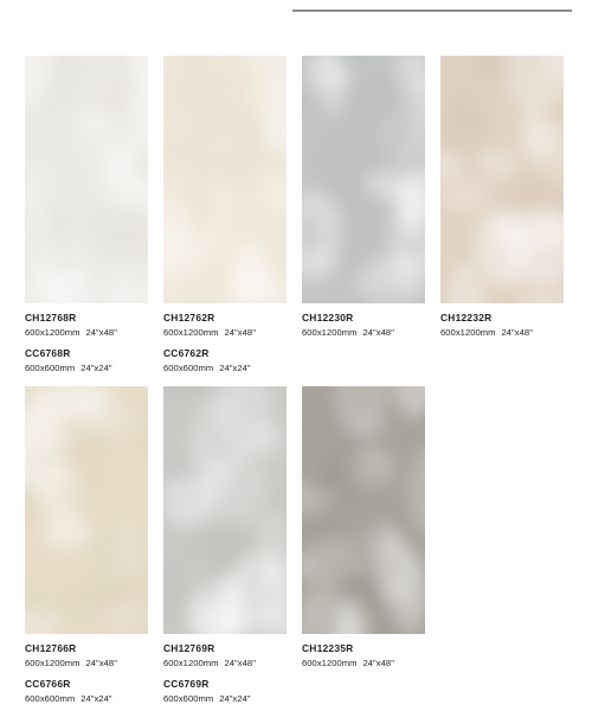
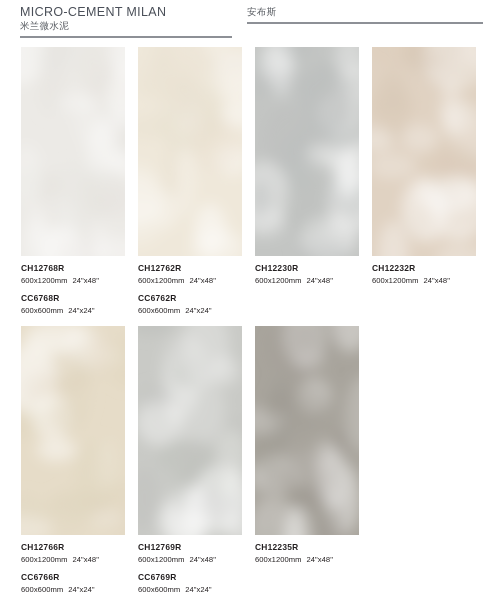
+ MICRO-CEMENT MILAN
+ 米兰微水泥
+ 安布斯
  CH12768R
  600x1200mm 24"x48"
  CC6768R
  600x600mm 24"x24"
  CH12762R
  600x1200mm 24"x48"
  CC6762R
  600x600mm 24"x24"
  CH12230R
  600x1200mm 24"x48"
  CH12232R
  600x1200mm 24"x48"
  CH12766R
  600x1200mm 24"x48"
  CC6766R
  600x600mm 24"x24"
  CH12769R
  600x1200mm 24"x48"
  CC6769R
  600x600mm 24"x24"
  CH12235R
  600x1200mm 24"x48"
